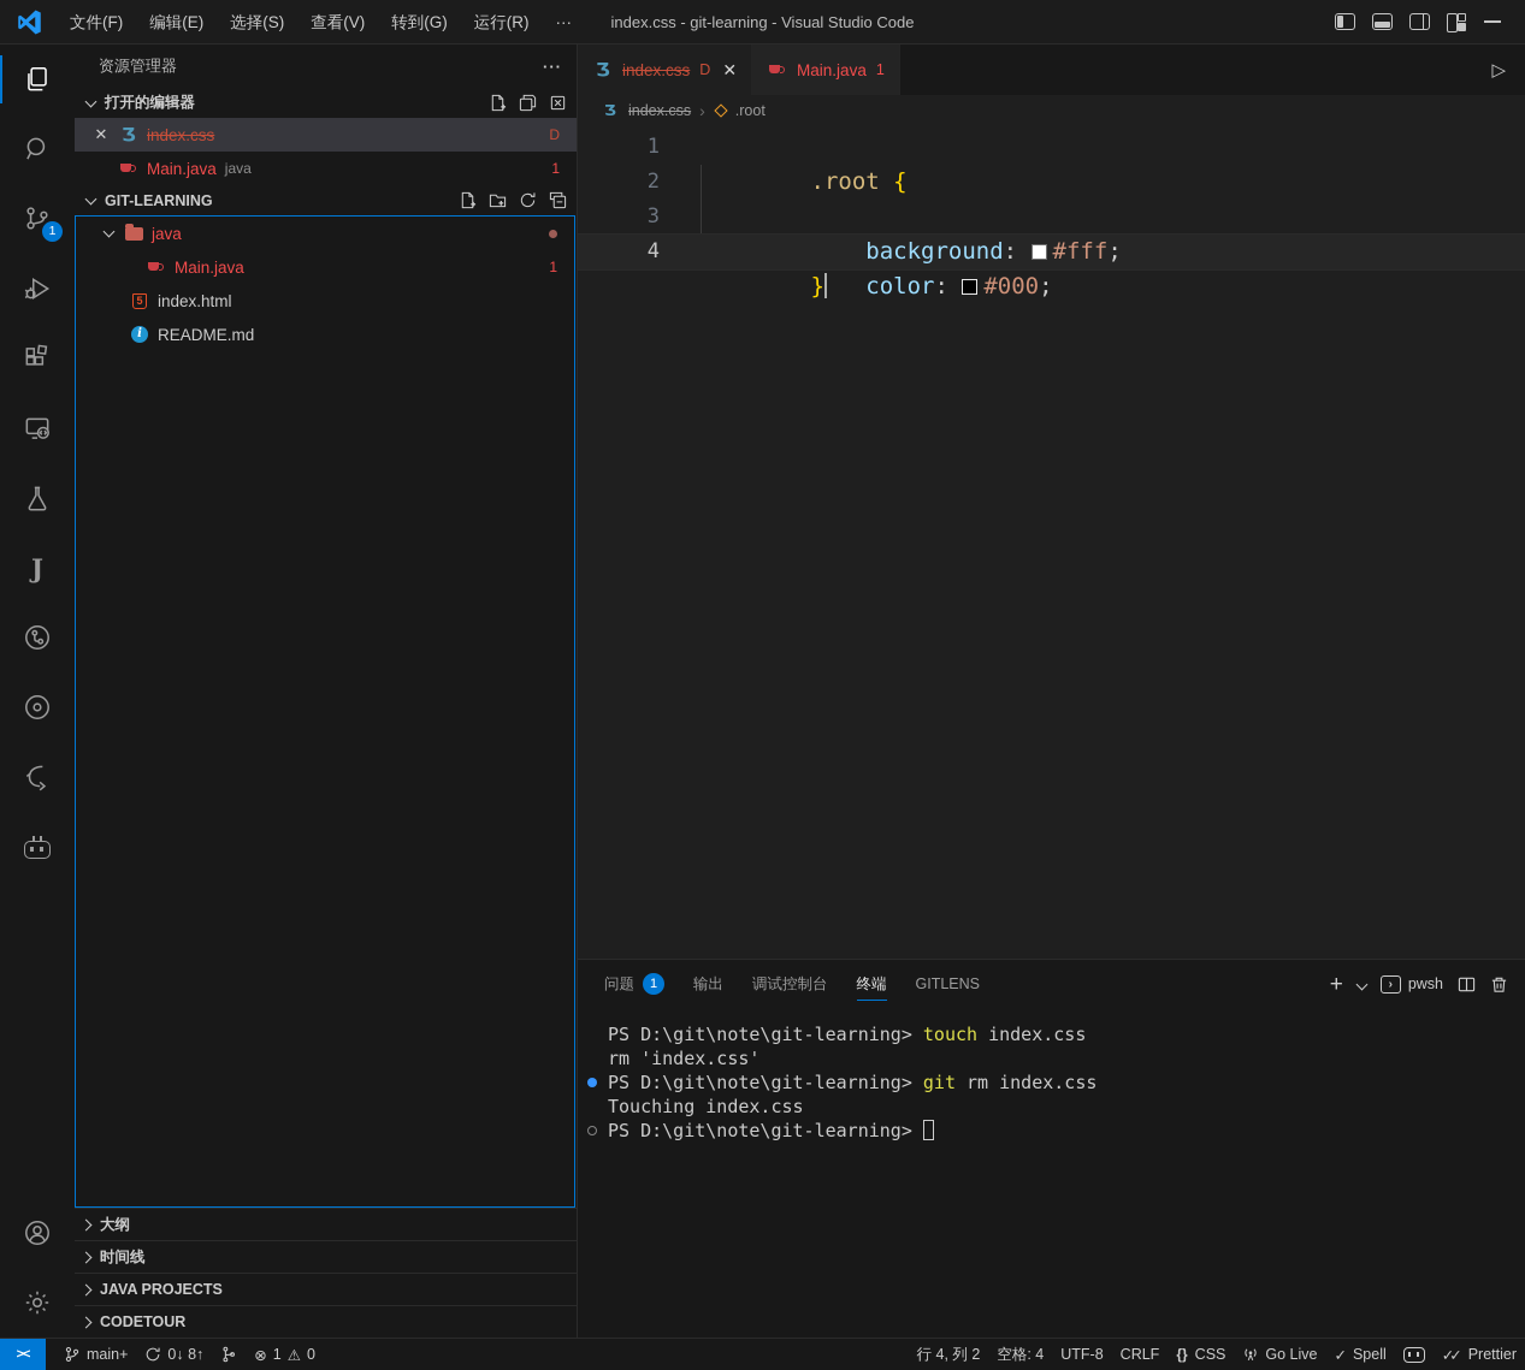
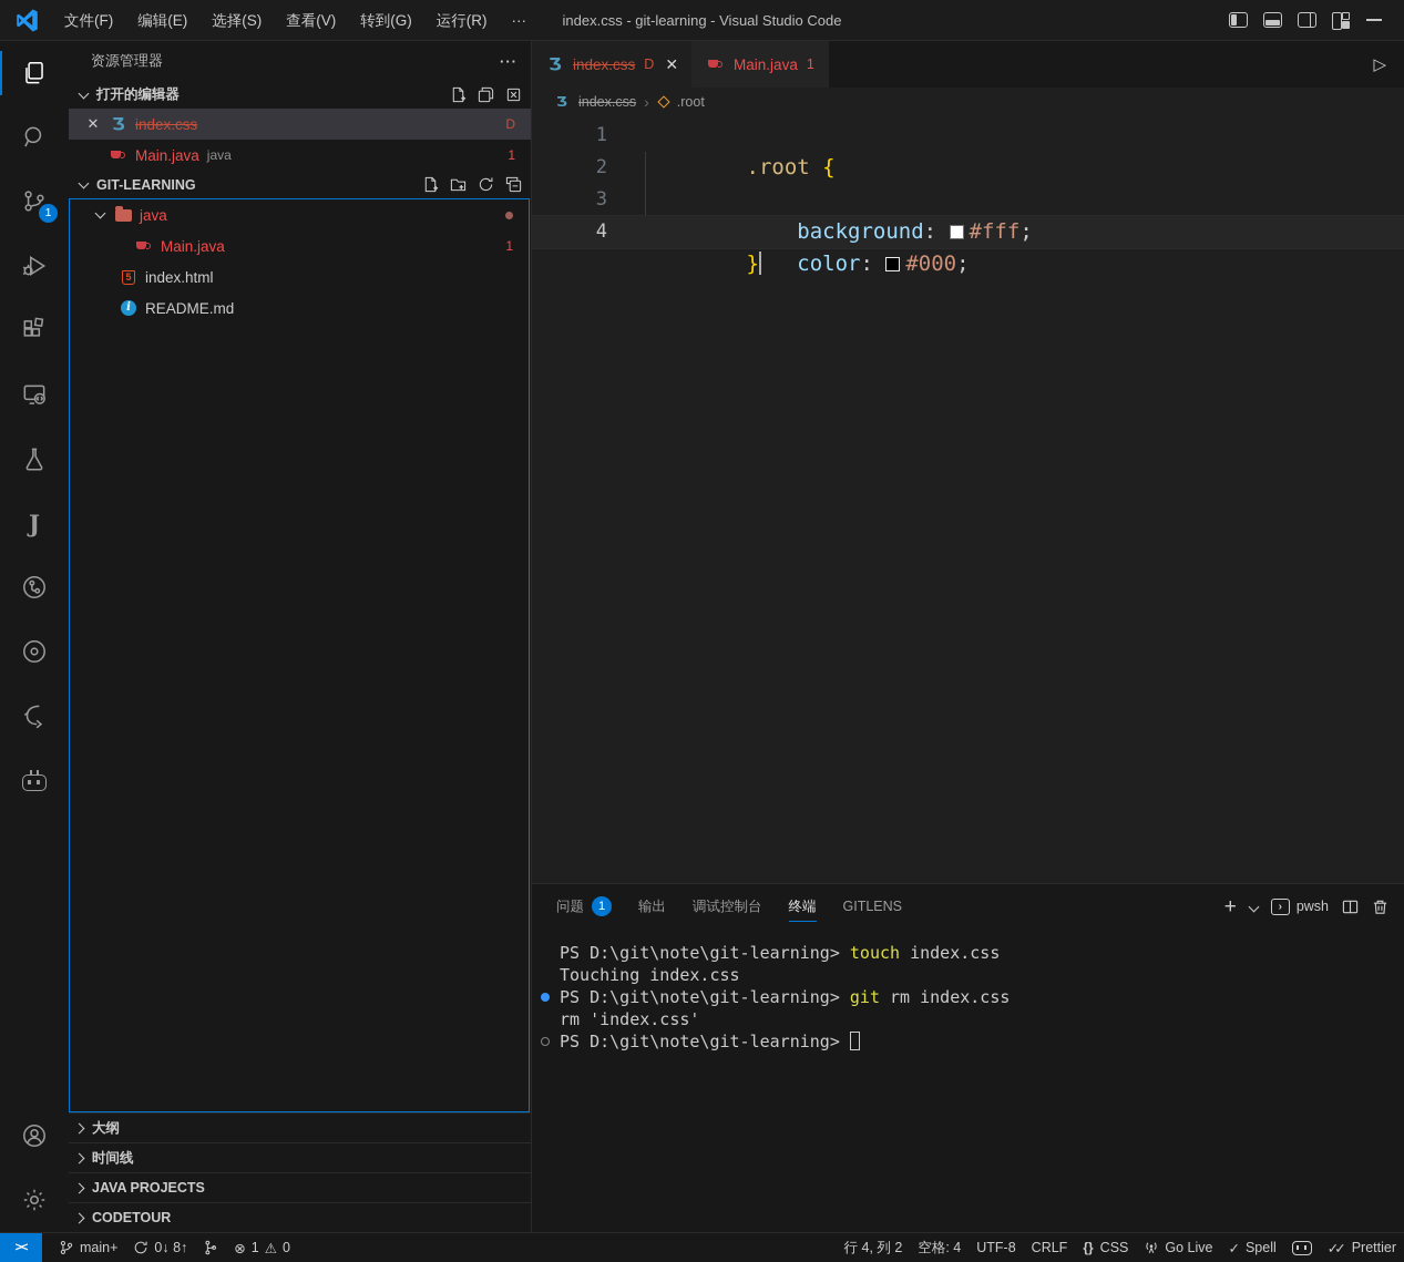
  文件(F)
  编辑(E)
  选择(S)
  查看(V)
  转到(G)
  运行(R)
  ···
  index.css - git-learning - Visual Studio Code
  1
  J
  资源管理器
  ···
  打开的编辑器
  ✕
  index.css
  D
  Main.java
  java
  1
  GIT-LEARNING
  java
  Main.java
  1
  index.html
  README.md
  大纲
  时间线
  JAVA PROJECTS
  CODETOUR
  index.css
  D
  ✕
  Main.java
  1
  ▷
  index.css
  ›
  .root
  1
  .root {
  2
  background: #fff;
  3
  color: #000;
  4
  }
  问题
  1
  输出
  调试控制台
  终端
  GITLENS
  +
  ›
  pwsh
  PS D:\git\note\git-learning> touch index.css
- rm 'index.css'
+ Touching index.css
  PS D:\git\note\git-learning> git rm index.css
- Touching index.css
+ rm 'index.css'
  PS D:\git\note\git-learning>
  ><
  main+
  0↓ 8↑
  ⊗
  1
  ⚠
  0
  行 4, 列 2
  空格: 4
  UTF-8
  CRLF
  {}
  CSS
  Go Live
  ✓
  Spell
  ✓✓
  Prettier
